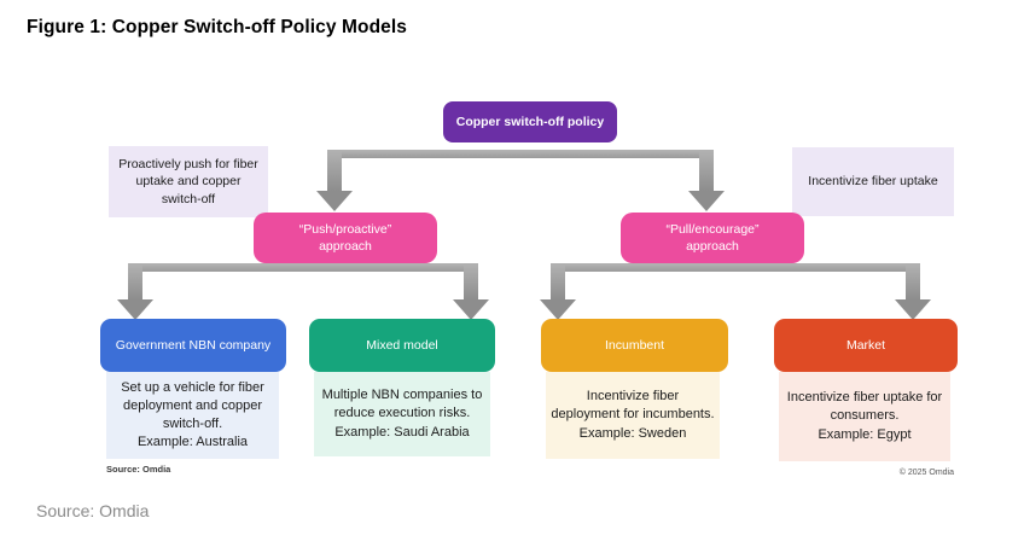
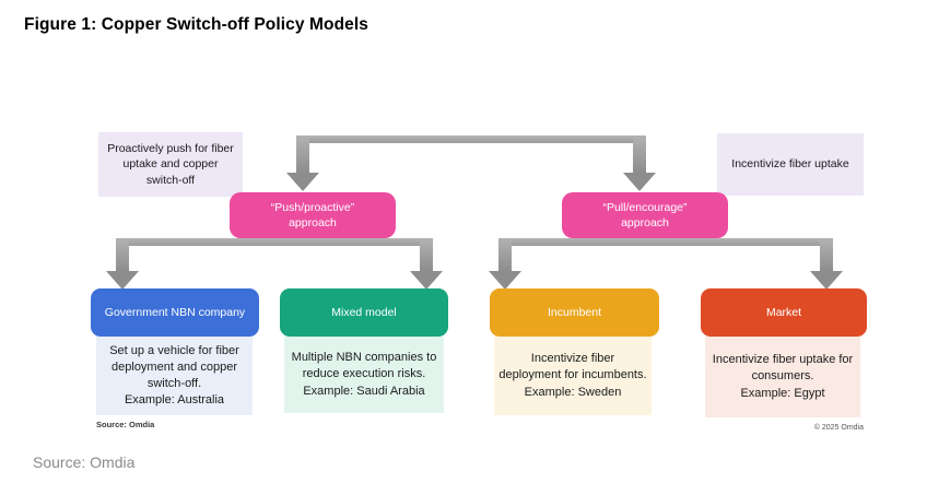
  Figure 1: Copper Switch-off Policy Models
- Copper switch-off policy
  Proactively push for fiber uptake and copper switch-off
  Incentivize fiber uptake
  “Push/proactive”
  approach
  “Pull/encourage”
  approach
  Government NBN company
  Mixed model
  Incumbent
  Market
  Set up a vehicle for fiber deployment and copper switch-off.
  Example: Australia
  Multiple NBN companies to reduce execution risks.
  Example: Saudi Arabia
  Incentivize fiber deployment for incumbents.
  Example: Sweden
  Incentivize fiber uptake for consumers.
  Example: Egypt
  Source: Omdia
  Source: Omdia
